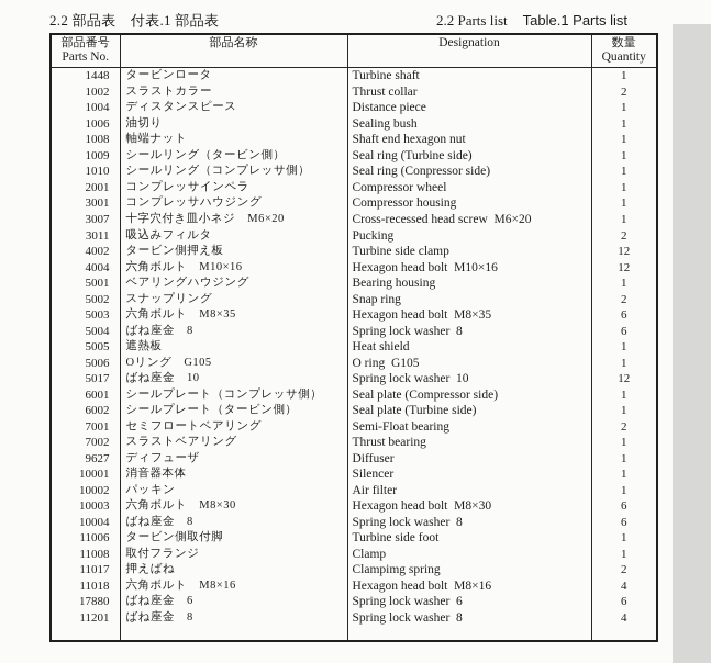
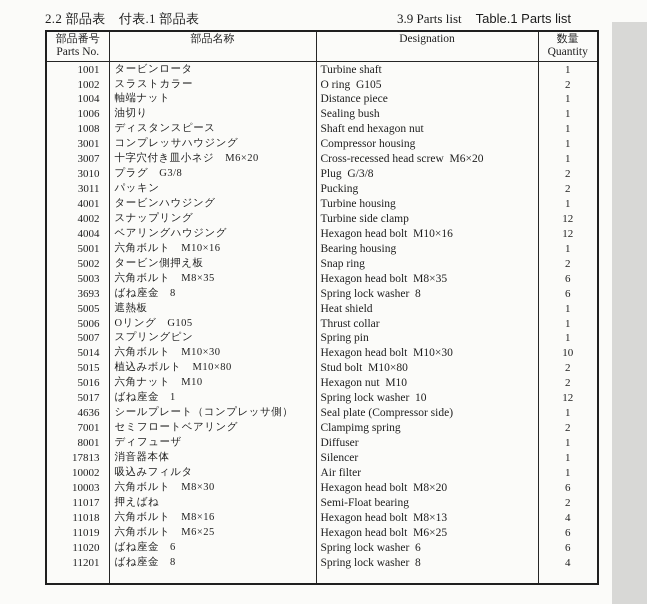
  2.2 部品表 付表.1 部品表
- 2.2 Parts list Table.1 Parts list
+ 3.9 Parts list Table.1 Parts list
  部品番号 Parts No.	部品名称	Designation	数量 Quantity
- 1448	タービンロータ	Turbine shaft	1
+ 1001	タービンロータ	Turbine shaft	1
- 1002	スラストカラー	Thrust collar	2
+ 1002	スラストカラー	O ring G105	2
- 1004	ディスタンスピース	Distance piece	1
+ 1004	軸端ナット	Distance piece	1
  1006	油切り	Sealing bush	1
- 1008	軸端ナット	Shaft end hexagon nut	1
+ 1008	ディスタンスピース	Shaft end hexagon nut	1
- 1009	シールリング（タービン側）	Seal ring (Turbine side)	1
- 1010	シールリング（コンプレッサ側）	Seal ring (Conpressor side)	1
- 2001	コンプレッサインペラ	Compressor wheel	1
  3001	コンプレッサハウジング	Compressor housing	1
  3007	十字穴付き皿小ネジ M6×20	Cross-recessed head screw M6×20	1
+ 3010	プラグ G3/8	Plug G/3/8	2
- 3011	吸込みフィルタ	Pucking	2
+ 3011	パッキン	Pucking	2
+ 4001	タービンハウジング	Turbine housing	1
- 4002	タービン側押え板	Turbine side clamp	12
+ 4002	スナップリング	Turbine side clamp	12
- 4004	六角ボルト M10×16	Hexagon head bolt M10×16	12
+ 4004	ベアリングハウジング	Hexagon head bolt M10×16	12
- 5001	ベアリングハウジング	Bearing housing	1
+ 5001	六角ボルト M10×16	Bearing housing	1
- 5002	スナップリング	Snap ring	2
+ 5002	タービン側押え板	Snap ring	2
  5003	六角ボルト M8×35	Hexagon head bolt M8×35	6
- 5004	ばね座金 8	Spring lock washer 8	6
+ 3693	ばね座金 8	Spring lock washer 8	6
  5005	遮熱板	Heat shield	1
- 5006	Oリング G105	O ring G105	1
+ 5006	Oリング G105	Thrust collar	1
+ 5007	スプリングピン	Spring pin	1
+ 5014	六角ボルト M10×30	Hexagon head bolt M10×30	10
+ 5015	植込みボルト M10×80	Stud bolt M10×80	2
+ 5016	六角ナット M10	Hexagon nut M10	2
- 5017	ばね座金 10	Spring lock washer 10	12
+ 5017	ばね座金 1	Spring lock washer 10	12
- 6001	シールプレート（コンプレッサ側）	Seal plate (Compressor side)	1
+ 4636	シールプレート（コンプレッサ側）	Seal plate (Compressor side)	1
- 6002	シールプレート（タービン側）	Seal plate (Turbine side)	1
- 7001	セミフロートベアリング	Semi-Float bearing	2
+ 7001	セミフロートベアリング	Clampimg spring	2
- 7002	スラストベアリング	Thrust bearing	1
- 9627	ディフューザ	Diffuser	1
+ 8001	ディフューザ	Diffuser	1
- 10001	消音器本体	Silencer	1
+ 17813	消音器本体	Silencer	1
- 10002	パッキン	Air filter	1
+ 10002	吸込みフィルタ	Air filter	1
- 10003	六角ボルト M8×30	Hexagon head bolt M8×30	6
+ 10003	六角ボルト M8×30	Hexagon head bolt M8×20	6
- 10004	ばね座金 8	Spring lock washer 8	6
- 11006	タービン側取付脚	Turbine side foot	1
- 11008	取付フランジ	Clamp	1
- 11017	押えばね	Clampimg spring	2
+ 11017	押えばね	Semi-Float bearing	2
- 11018	六角ボルト M8×16	Hexagon head bolt M8×16	4
+ 11018	六角ボルト M8×16	Hexagon head bolt M8×13	4
+ 11019	六角ボルト M6×25	Hexagon head bolt M6×25	6
- 17880	ばね座金 6	Spring lock washer 6	6
+ 11020	ばね座金 6	Spring lock washer 6	6
  11201	ばね座金 8	Spring lock washer 8	4
